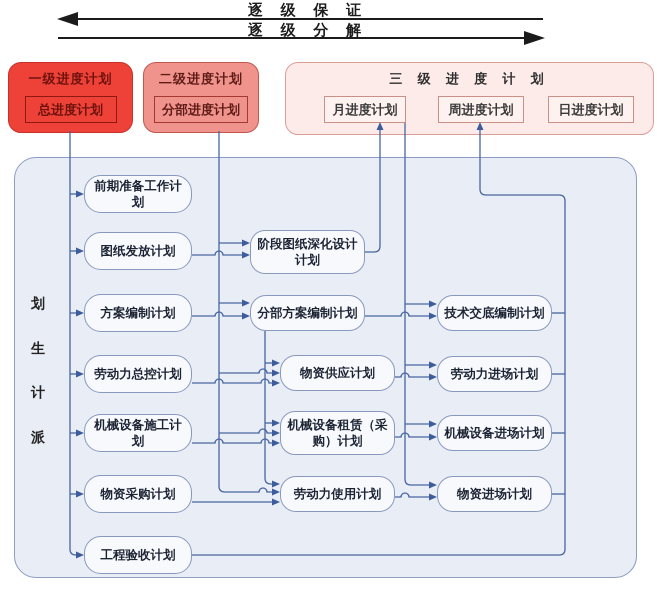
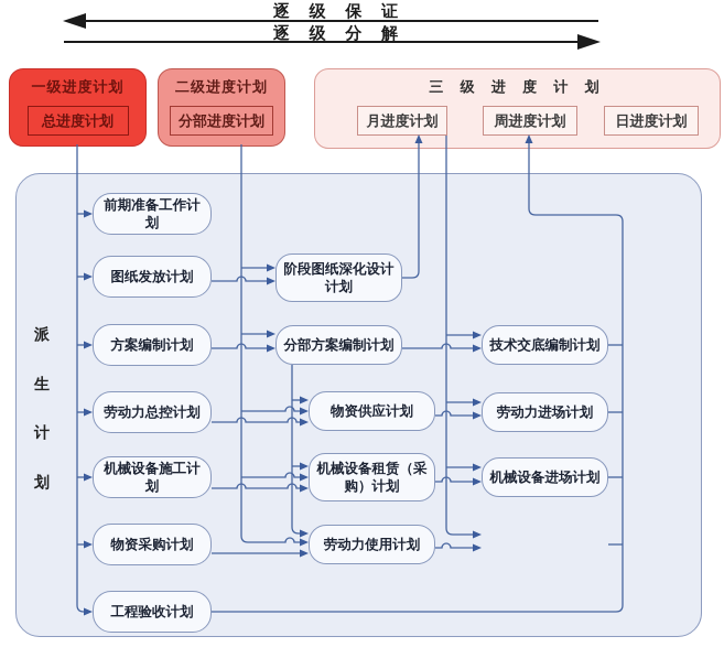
  一级进度计划
  总进度计划
  二级进度计划
  分部进度计划
  三 级 进 度 计 划
  月进度计划
  周进度计划
  日进度计划
  逐 级 保 证
  逐 级 分 解
- 划
+ 派
  生
  计
- 派
+ 划
  前期准备工作计划
  图纸发放计划
  方案编制计划
  劳动力总控计划
  机械设备施工计划
  物资采购计划
  工程验收计划
  阶段图纸深化设计计划
  分部方案编制计划
  物资供应计划
  机械设备租赁（采购）计划
  劳动力使用计划
  技术交底编制计划
  劳动力进场计划
  机械设备进场计划
- 物资进场计划
